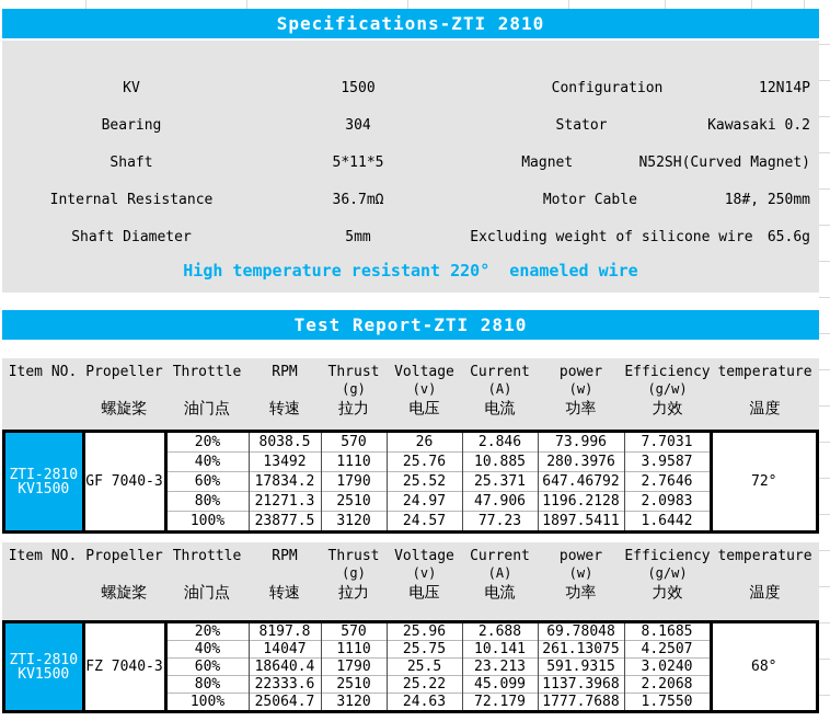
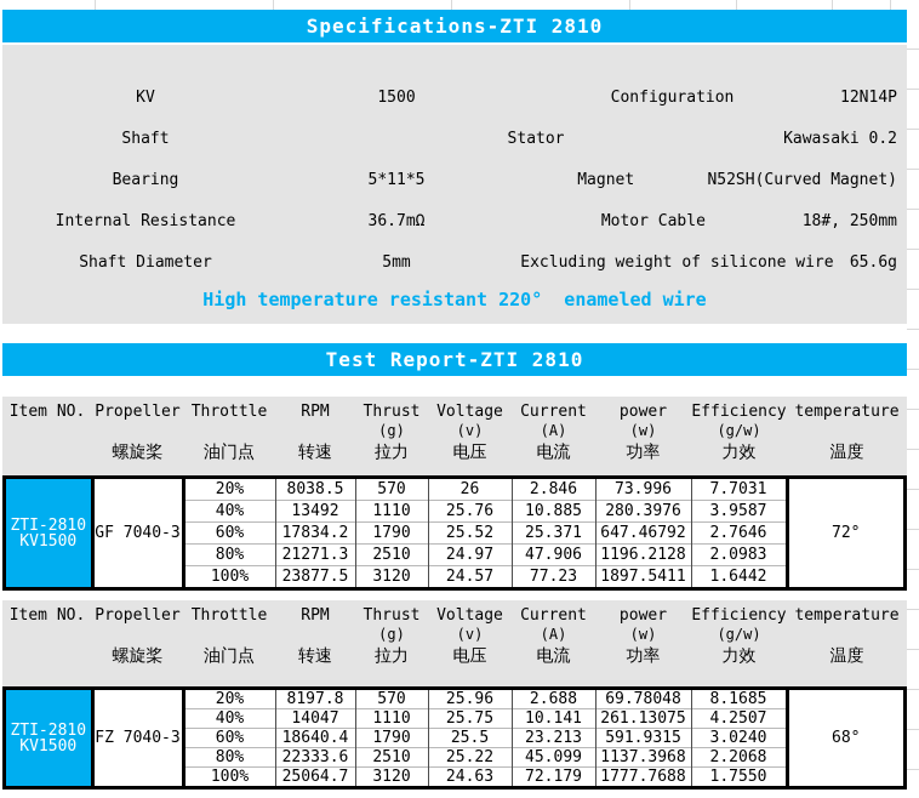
  Specifications-ZTI 2810
  KV
  1500
  Configuration
  12N14P
- Bearing
+ Shaft
- 304
  Stator
  Kawasaki 0.2
- Shaft
+ Bearing
  5*11*5
  Magnet
  N52SH(Curved Magnet)
  Internal Resistance
  36.7mΩ
  Motor Cable
  18#, 250mm
  Shaft Diameter
  5mm
  Excluding weight of silicone wire
  65.6g
  High temperature resistant 220° enameled wire
  Test Report-ZTI 2810
  Item NO.
  Propeller
  螺旋桨
  Throttle
  油门点
  RPM
  转速
  Thrust
  (g)
  拉力
  Voltage
  (v)
  电压
  Current
  (A)
  电流
  power
  (w)
  功率
  Efficiency
  (g/w)
  力效
  temperature
  温度
  ZTI-2810 KV1500	GF 7040-3	20%	8038.5	570	26	2.846	73.996	7.7031	72°
  40%	13492	1110	25.76	10.885	280.3976	3.9587
  60%	17834.2	1790	25.52	25.371	647.46792	2.7646
  80%	21271.3	2510	24.97	47.906	1196.2128	2.0983
  100%	23877.5	3120	24.57	77.23	1897.5411	1.6442
  Item NO.
  Propeller
  螺旋桨
  Throttle
  油门点
  RPM
  转速
  Thrust
  (g)
  拉力
  Voltage
  (v)
  电压
  Current
  (A)
  电流
  power
  (w)
  功率
  Efficiency
  (g/w)
  力效
  temperature
  温度
  ZTI-2810 KV1500	FZ 7040-3	20%	8197.8	570	25.96	2.688	69.78048	8.1685	68°
  40%	14047	1110	25.75	10.141	261.13075	4.2507
  60%	18640.4	1790	25.5	23.213	591.9315	3.0240
  80%	22333.6	2510	25.22	45.099	1137.3968	2.2068
  100%	25064.7	3120	24.63	72.179	1777.7688	1.7550
